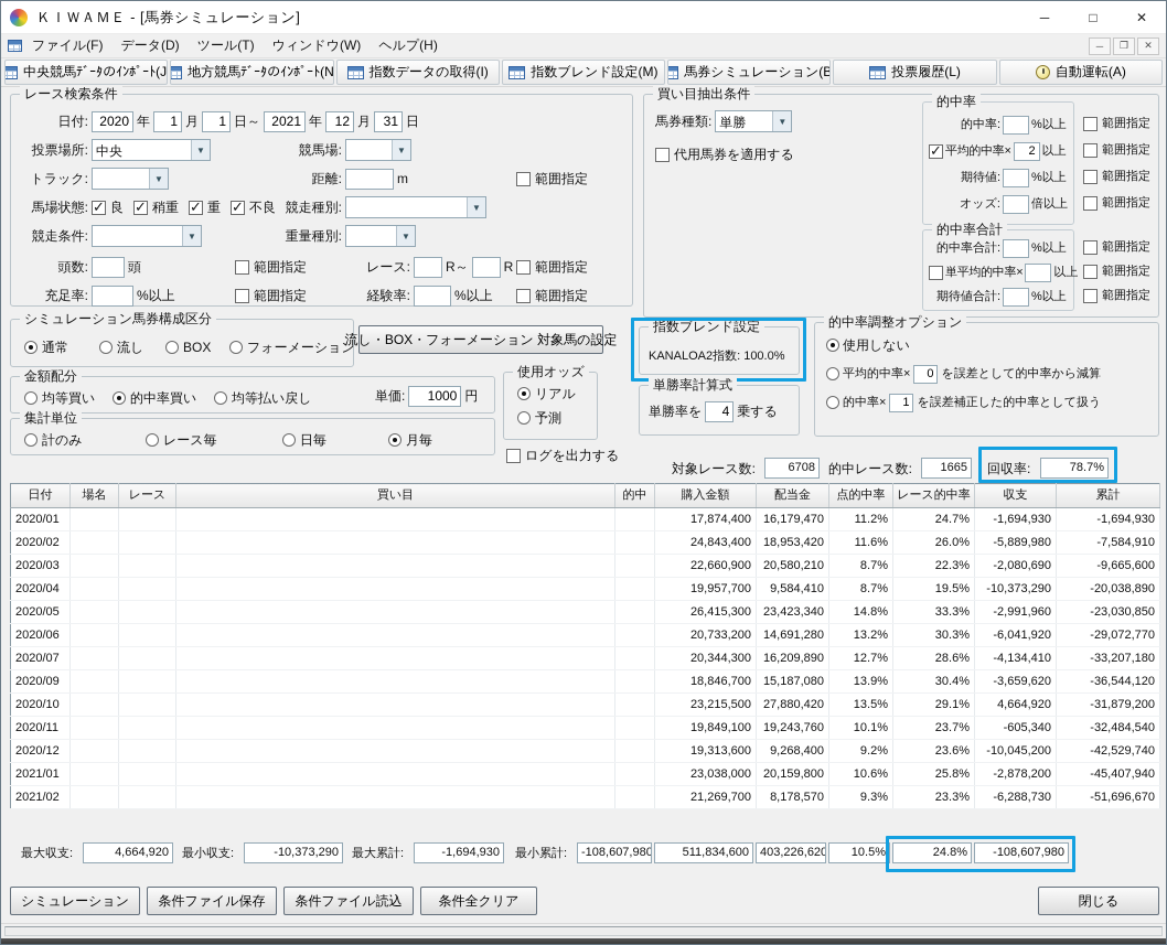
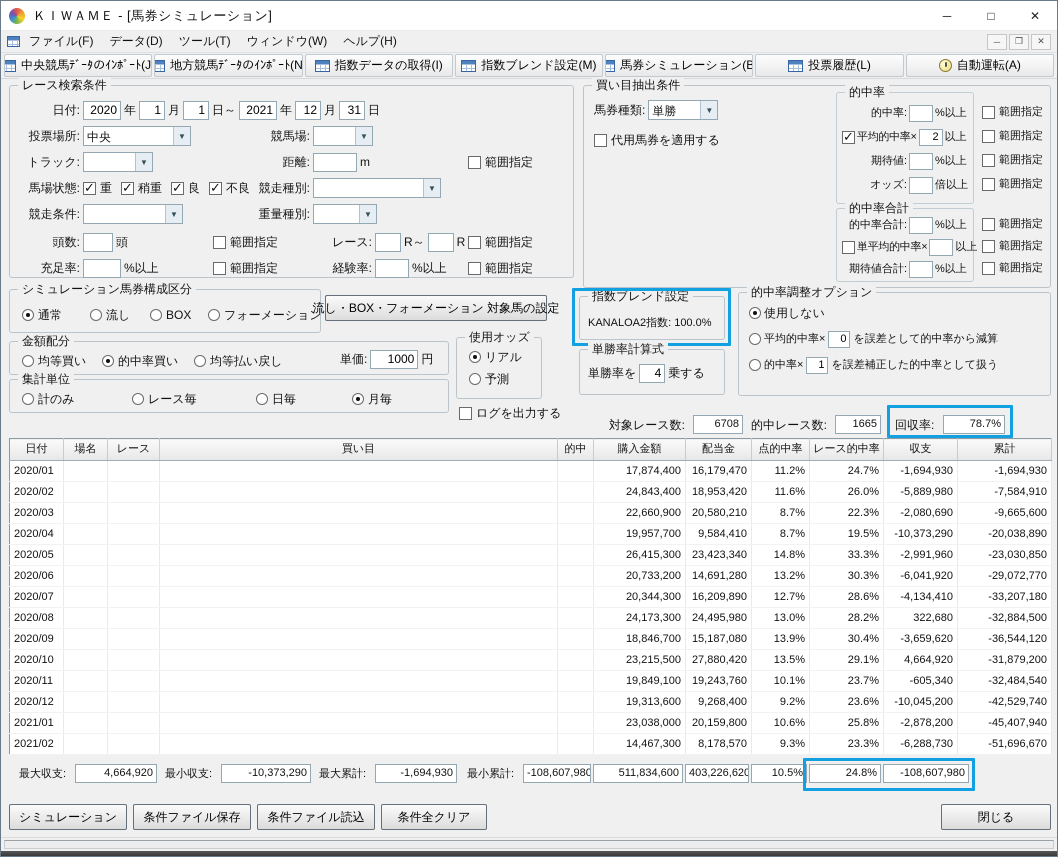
  ＫＩＷＡＭＥ - [馬券シミュレーション]
  ─
  □
  ✕
  ファイル(F)
  データ(D)
  ツール(T)
  ウィンドウ(W)
  ヘルプ(H)
  ─
  ❐
  ✕
  中央競馬ﾃﾞｰﾀのｲﾝﾎﾟｰﾄ(J
  地方競馬ﾃﾞｰﾀのｲﾝﾎﾟｰﾄ(N
  指数データの取得(I)
  指数ブレンド設定(M)
  馬券シミュレーション(B
  投票履歴(L)
  自動運転(A)
  レース検索条件
  日付:
  2020
  年
  1
  月
  1
  日～
  2021
  年
  12
  月
  31
  日
  投票場所:
  中央
  ▼
  競馬場:
  ▼
  トラック:
  ▼
  距離:
  m
  範囲指定
  馬場状態:
- 良
+ 重
  稍重
- 重
+ 良
  不良
  競走種別:
  ▼
  競走条件:
  ▼
  重量種別:
  ▼
  頭数:
  頭
  範囲指定
  レース:
  R～
  R
  範囲指定
  充足率:
  %以上
  範囲指定
  経験率:
  %以上
  範囲指定
  買い目抽出条件
  馬券種類:
  単勝
  ▼
  代用馬券を適用する
  的中率
  的中率:
  %以上
  平均的中率×
  2
  以上
  期待値:
  %以上
  オッズ:
  倍以上
  的中率合計
  的中率合計:
  %以上
  単平均的中率×
  以上
  期待値合計:
  %以上
  範囲指定
  範囲指定
  範囲指定
  範囲指定
  範囲指定
  範囲指定
  範囲指定
  シミュレーション馬券構成区分
  通常
  流し
  BOX
  フォーメーション
  流し・BOX・フォーメーション 対象馬の設定
  指数ブレンド設定
  KANALOA2指数: 100.0%
  的中率調整オプション
  使用しない
  平均的中率×
  0
  を誤差として的中率から減算
  的中率×
  1
  を誤差補正した的中率として扱う
  金額配分
  均等買い
  的中率買い
  均等払い戻し
  単価:
  1000
  円
  使用オッズ
  リアル
  予測
  単勝率計算式
  単勝率を
  4
  乗する
  集計単位
  計のみ
  レース毎
  日毎
  月毎
  ログを出力する
  対象レース数:
  6708
  的中レース数:
  1665
  回収率:
  78.7%
  日付	場名	レース	買い目	的中	購入金額	配当金	点的中率	レース的中率	収支	累計
  2020/01					17,874,400	16,179,470	11.2%	24.7%	-1,694,930	-1,694,930
  2020/02					24,843,400	18,953,420	11.6%	26.0%	-5,889,980	-7,584,910
  2020/03					22,660,900	20,580,210	8.7%	22.3%	-2,080,690	-9,665,600
  2020/04					19,957,700	9,584,410	8.7%	19.5%	-10,373,290	-20,038,890
  2020/05					26,415,300	23,423,340	14.8%	33.3%	-2,991,960	-23,030,850
  2020/06					20,733,200	14,691,280	13.2%	30.3%	-6,041,920	-29,072,770
  2020/07					20,344,300	16,209,890	12.7%	28.6%	-4,134,410	-33,207,180
+ 2020/08					24,173,300	24,495,980	13.0%	28.2%	322,680	-32,884,500
  2020/09					18,846,700	15,187,080	13.9%	30.4%	-3,659,620	-36,544,120
  2020/10					23,215,500	27,880,420	13.5%	29.1%	4,664,920	-31,879,200
  2020/11					19,849,100	19,243,760	10.1%	23.7%	-605,340	-32,484,540
  2020/12					19,313,600	9,268,400	9.2%	23.6%	-10,045,200	-42,529,740
  2021/01					23,038,000	20,159,800	10.6%	25.8%	-2,878,200	-45,407,940
- 2021/02					21,269,700	8,178,570	9.3%	23.3%	-6,288,730	-51,696,670
+ 2021/02					14,467,300	8,178,570	9.3%	23.3%	-6,288,730	-51,696,670
  最大収支:
  4,664,920
  最小収支:
  -10,373,290
  最大累計:
  -1,694,930
  最小累計:
  -108,607,980
  511,834,600
  403,226,620
  10.5%
  24.8%
  -108,607,980
  シミュレーション
  条件ファイル保存
  条件ファイル読込
  条件全クリア
  閉じる
